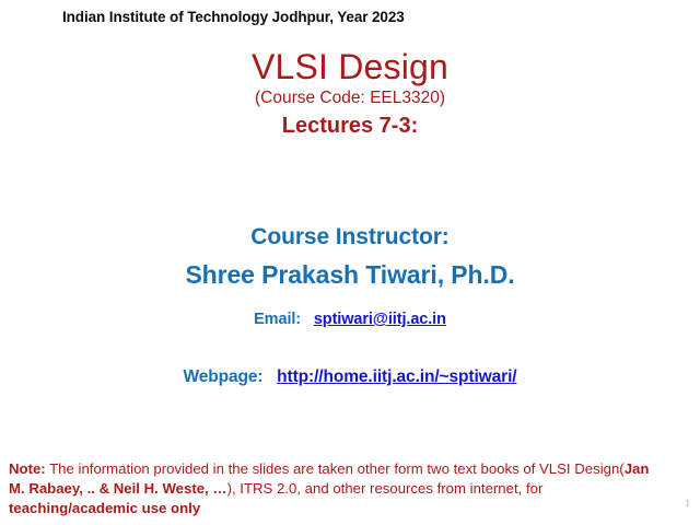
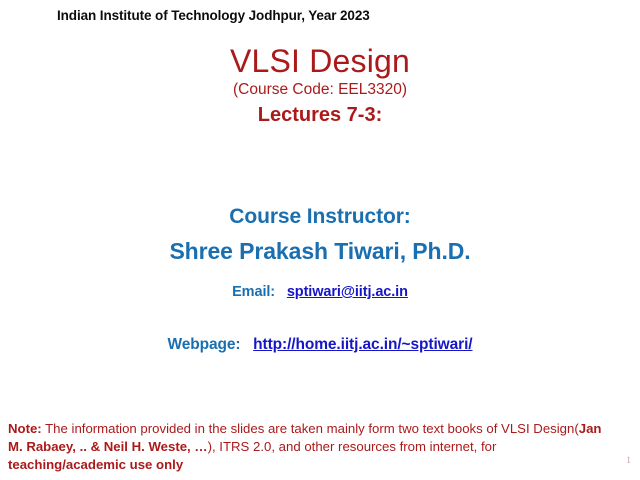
  Indian Institute of Technology Jodhpur, Year 2023
  VLSI Design
  (Course Code: EEL3320)
  Lectures 7-3:
  Course Instructor:
  Shree Prakash Tiwari, Ph.D.
  Email: sptiwari@iitj.ac.in
  Webpage: http://home.iitj.ac.in/~sptiwari/
- Note: The information provided in the slides are taken other form two text books of VLSI Design(Jan M. Rabaey, .. & Neil H. Weste, …), ITRS 2.0, and other resources from internet, for teaching/academic use only
+ Note: The information provided in the slides are taken mainly form two text books of VLSI Design(Jan M. Rabaey, .. & Neil H. Weste, …), ITRS 2.0, and other resources from internet, for teaching/academic use only
  1
